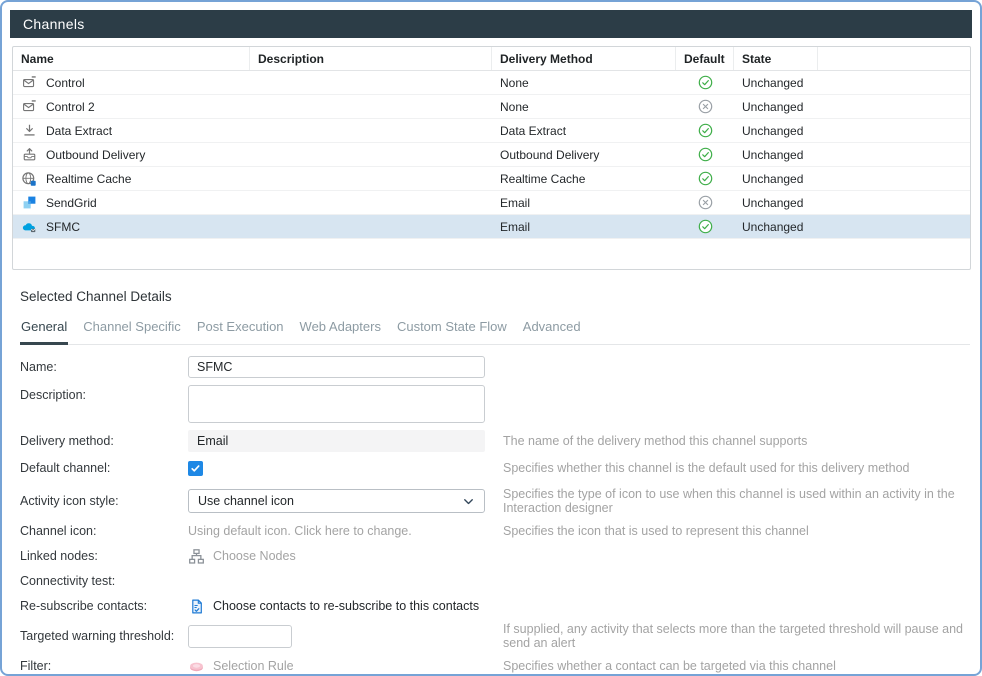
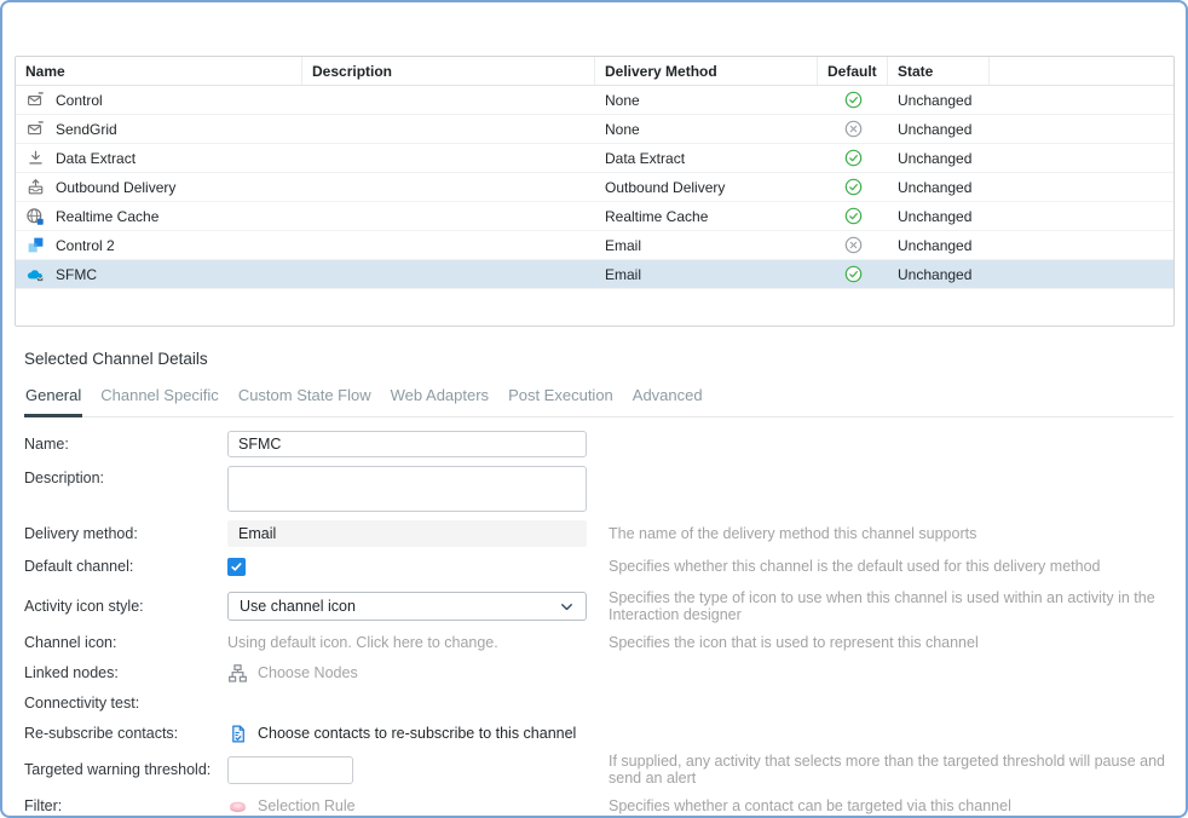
- Channels
  Name
  Description
  Delivery Method
  Default
  State
  Control
  None
  Unchanged
- Control 2
+ SendGrid
  None
  Unchanged
  Data Extract
  Data Extract
  Unchanged
  Outbound Delivery
  Outbound Delivery
  Unchanged
  Realtime Cache
  Realtime Cache
  Unchanged
- SendGrid
+ Control 2
  Email
  Unchanged
  SFMC
  Email
  Unchanged
  Selected Channel Details
  General
  Channel Specific
- Post Execution
+ Custom State Flow
  Web Adapters
- Custom State Flow
+ Post Execution
  Advanced
  Name:
  SFMC
  Description:
  Delivery method:
  Email
  The name of the delivery method this channel supports
  Default channel:
  Specifies whether this channel is the default used for this delivery method
  Activity icon style:
  Use channel icon
  Specifies the type of icon to use when this channel is used within an activity in the Interaction designer
  Channel icon:
  Using default icon. Click here to change.
  Specifies the icon that is used to represent this channel
  Linked nodes:
  Choose Nodes
  Connectivity test:
  Re-subscribe contacts:
- Choose contacts to re-subscribe to this contacts
+ Choose contacts to re-subscribe to this channel
  Targeted warning threshold:
  If supplied, any activity that selects more than the targeted threshold will pause and send an alert
  Filter:
  Selection Rule
  Specifies whether a contact can be targeted via this channel
